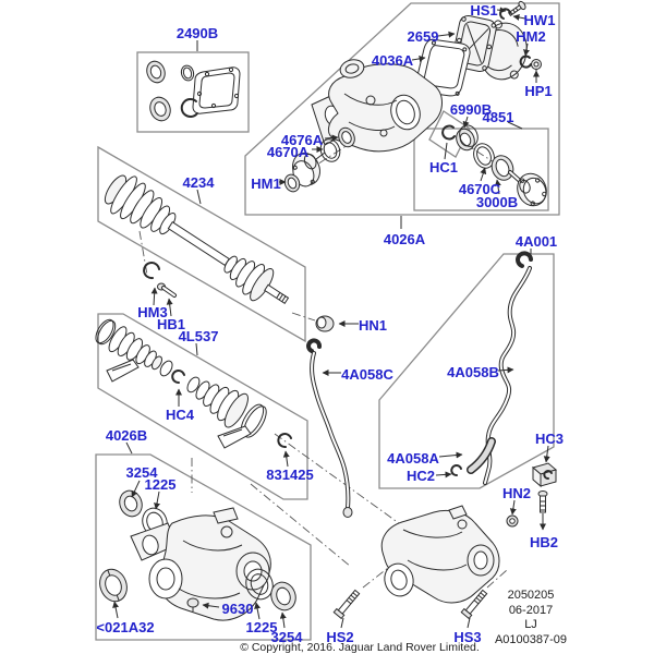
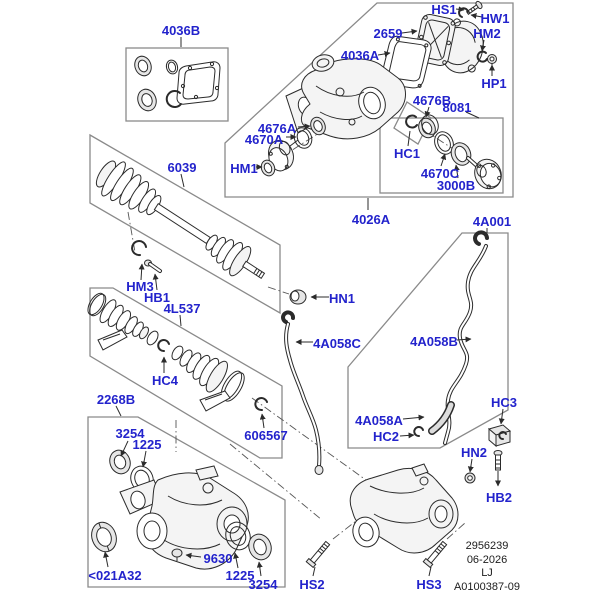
- 2490B
+ 4036B
  HS1
  HW1
  HM2
  HP1
  2659
  4036A
  4676A
  4670A
  HM1
- 6990B
+ 4676B
  HC1
- 4851
+ 8081
  4670C
  3000B
  4026A
- 4234
+ 6039
  HM3
  HB1
  4L537
  HC4
- 831425
+ 606567
  HN1
  4A058C
  4A058B
  4A001
  4A058A
  HC2
  HC3
  HN2
  HB2
- 4026B
+ 2268B
  3254
  1225
  <021A32
  9630
  1225
  3254
  HS2
  HS3
- 2050205
+ 2956239
- 06-2017
+ 06-2026
  LJ
  A0100387-09
- © Copyright, 2016. Jaguar Land Rover Limited.
